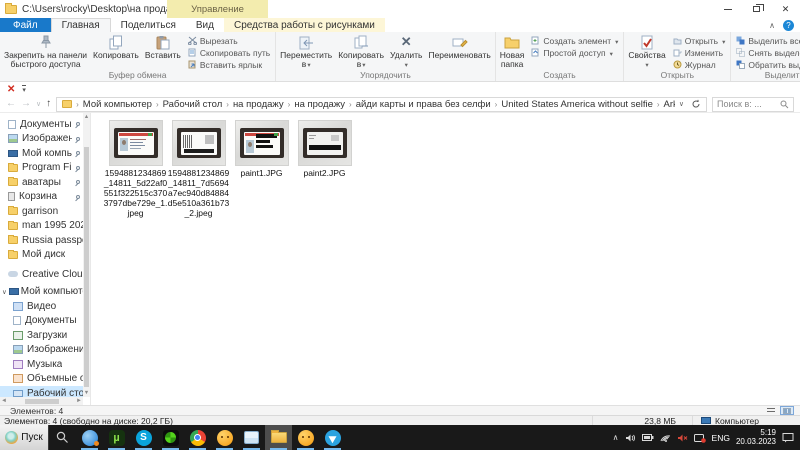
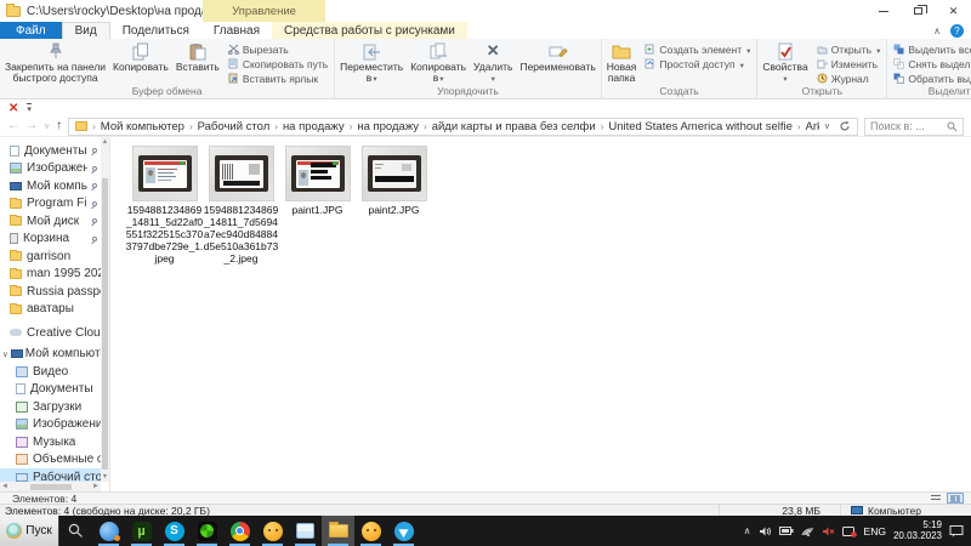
  C:\Users\rocky\Desktop\на прод
  Управление
  ✕
  Файл
- Главная
+ Вид
  Поделиться
- Вид
+ Главная
  Средства работы с рисунками
  ∧
  ?
  Закрепить на панели
  быстрого доступа
  Копировать
  Вставить
  Вырезать
  Скопировать путь
  Вставить ярлык
  Буфер обмена
  Переместить
  в
  Копировать
  в
  ✕
  Удалить
  Переименовать
  Упорядочить
  Новая
  папка
  Создать элемент
  Простой доступ
  Создать
  Свойства
  Открыть
  Изменить
  Журнал
  Открыть
  Выделить вс
  Снять выдел
  Выделит
  ✕
  ←
  →
  ↑
  ›
  Мой компьютер
  ›
  Рабочий стол
  ›
  на продажу
  ›
  на продажу
  ›
  айди карты и права без селфи
  ›
  United States America without selfie
  ›
  Поиск в: ...
  Документы
  Изображен
  Program Fi
- аватары
+ Мой диск
  Корзина
  garrison
  man 1995 20
- Мой диск
+ аватары
  Мой компьют
  Видео
  Документы
  Загрузки
  Изображени
  Музыка
  Рабочий сто
  1594881234869_14811_5d22af0551f322515c3703797dbe729e_1.jpeg
  1594881234869_14811_7d5694a7ec940d84884d5e510a361b73_2.jpeg
  paint1.JPG
  paint2.JPG
  Элементов: 4
  Элементов: 4 (свободно на диске: 20,2 ГБ)
  23,8 МБ
  Компьютер
  Пуск
  µ
  S
  ∧
  ENG
  5:19
  20.03.2023
